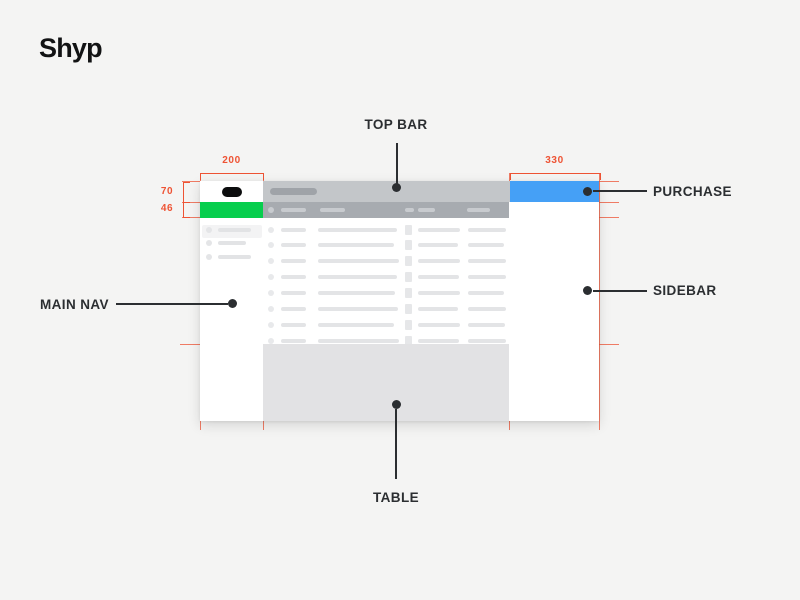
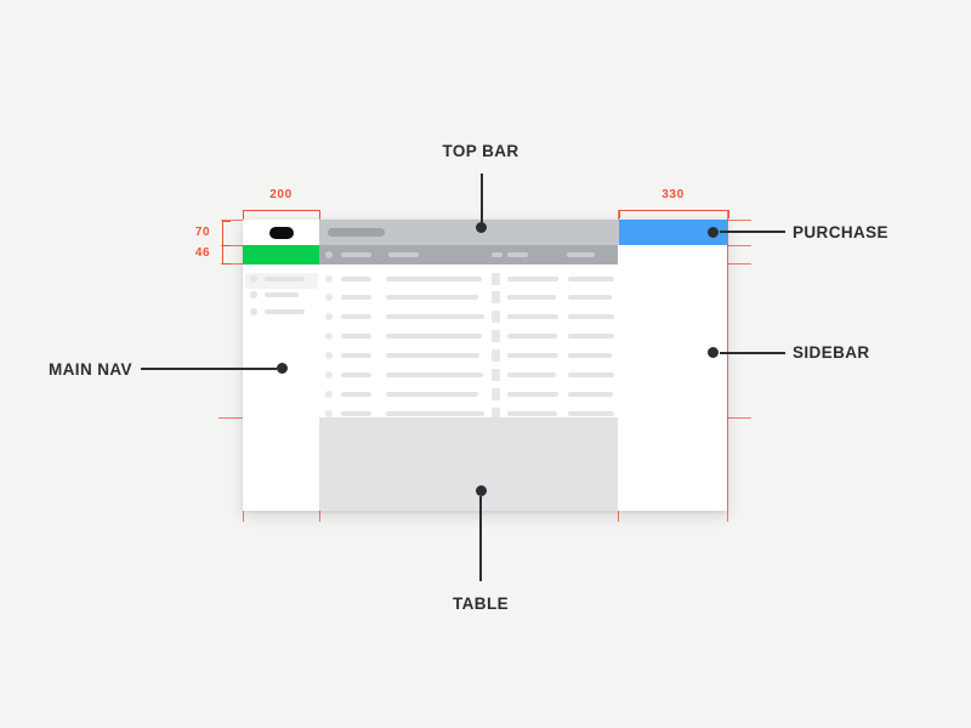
- Shyp
  200
  330
  70
  46
  TOP BAR
  PURCHASE
  SIDEBAR
  MAIN NAV
  TABLE
